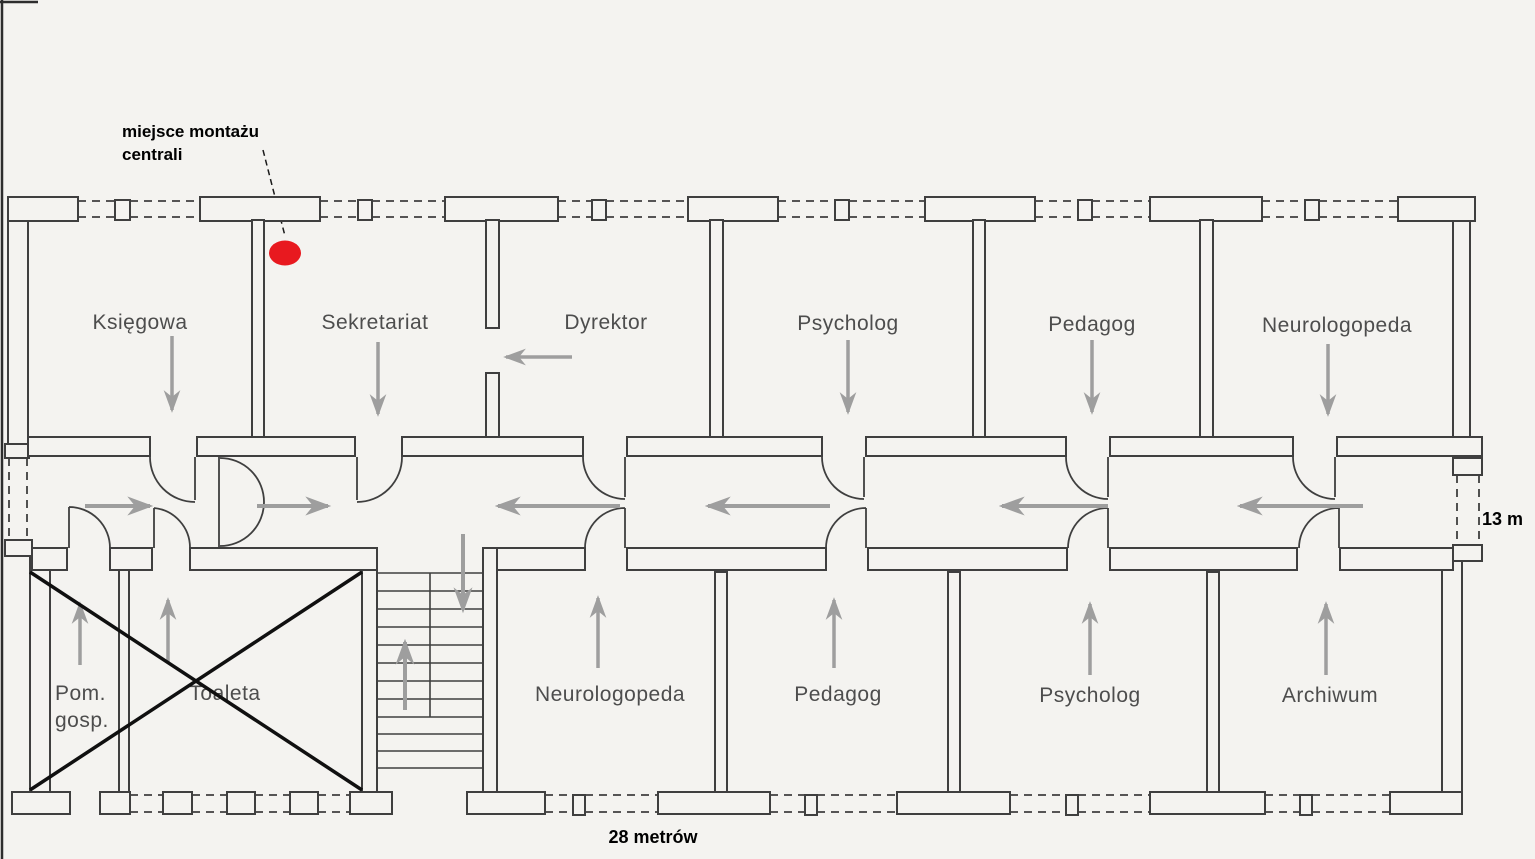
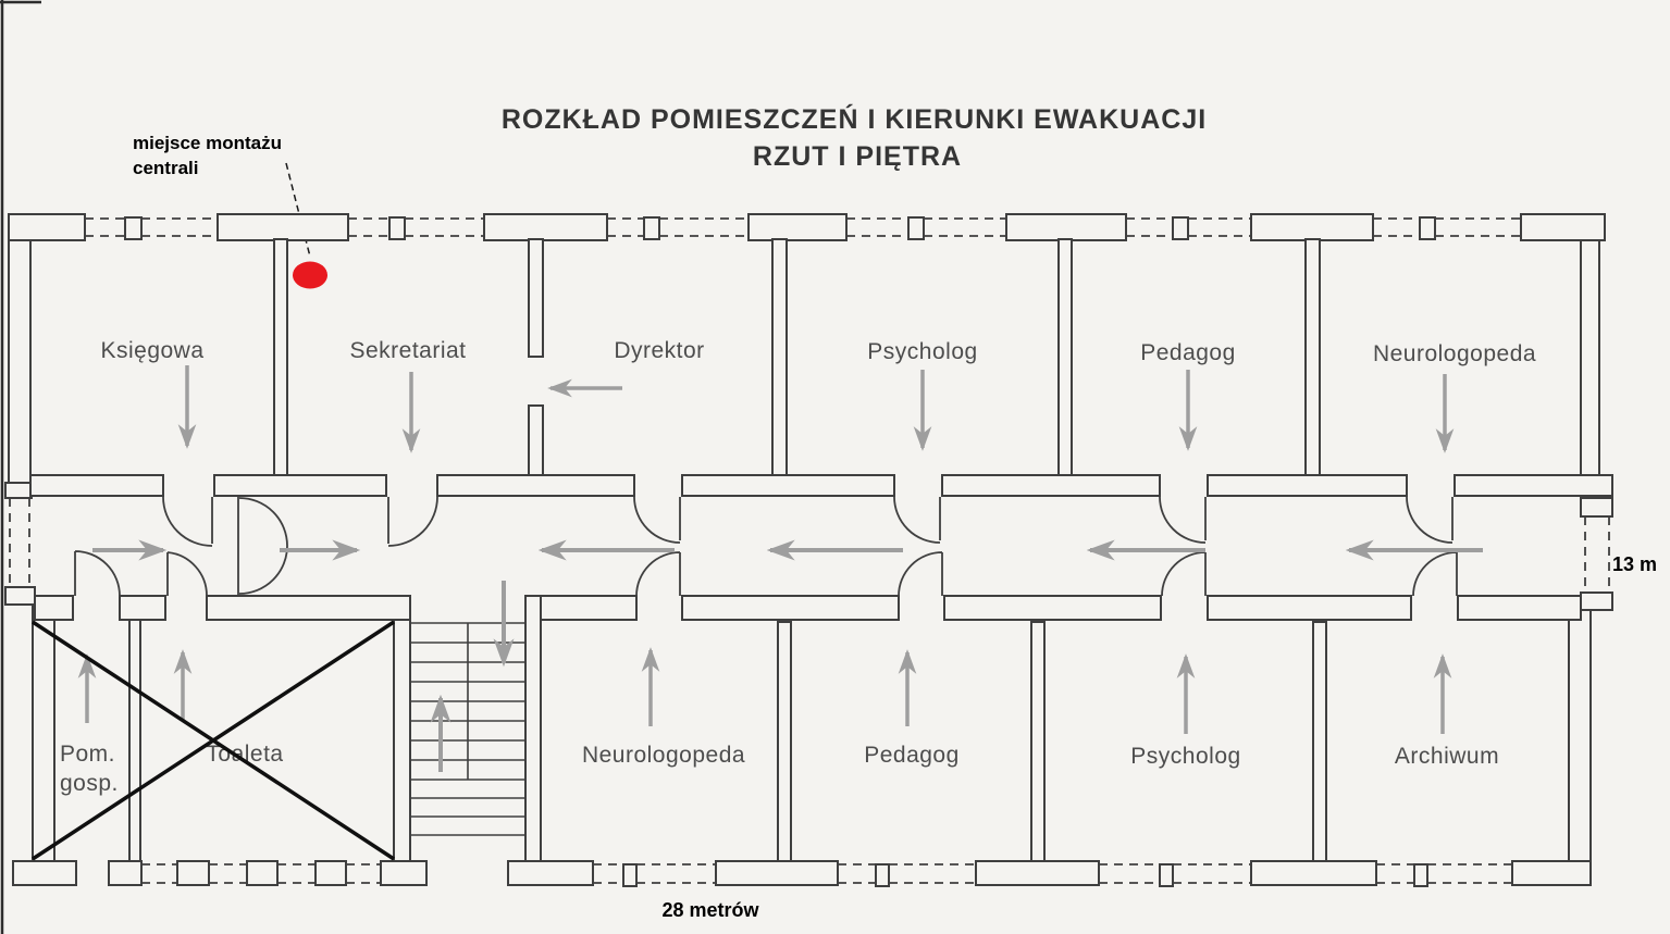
+ ROZKŁAD POMIESZCZEŃ I KIERUNKI EWAKUACJI
+ RZUT I PIĘTRA
  miejsce montażu
  centrali
  Księgowa
  Sekretariat
  Dyrektor
  Psycholog
  Pedagog
  Neurologopeda
  Pom.
  gosp.
  Toaleta
  Neurologopeda
  Pedagog
  Psycholog
  Archiwum
  13 m
  28 metrów
